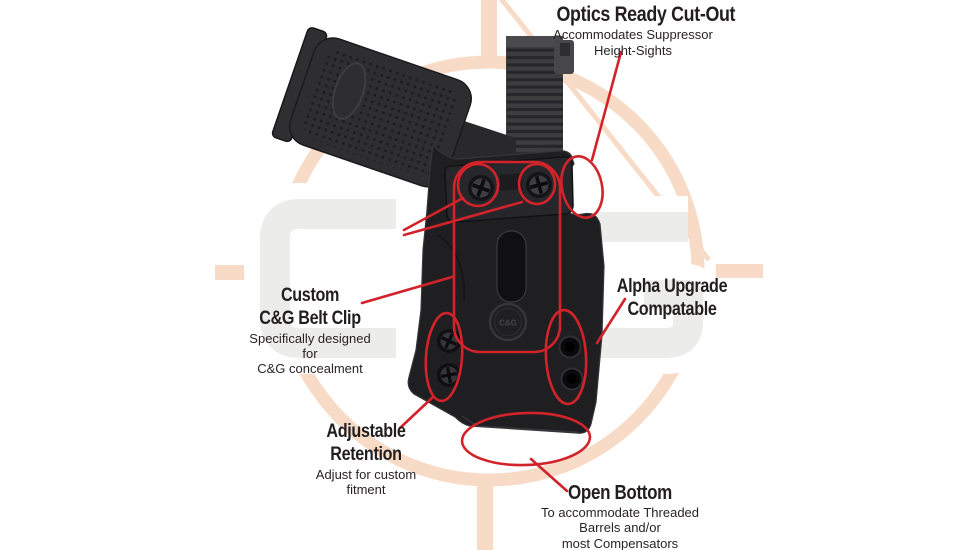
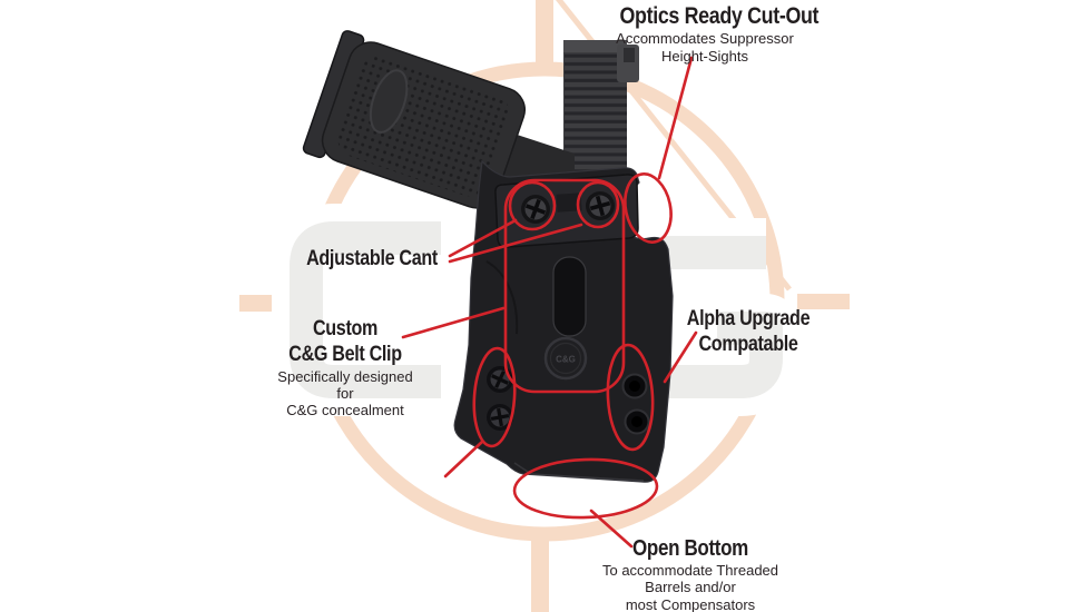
  C&G
  Optics Ready Cut-Out
  Accommodates Suppressor
  Height-Sights
+ Adjustable Cant
  Custom
  C&G Belt Clip
  Specifically designed for
  C&G concealment
  Alpha Upgrade
  Compatable
- Adjustable
- Retention
- Adjust for custom
- fitment
  Open Bottom
  To accommodate Threaded
  Barrels and/or
  most Compensators
